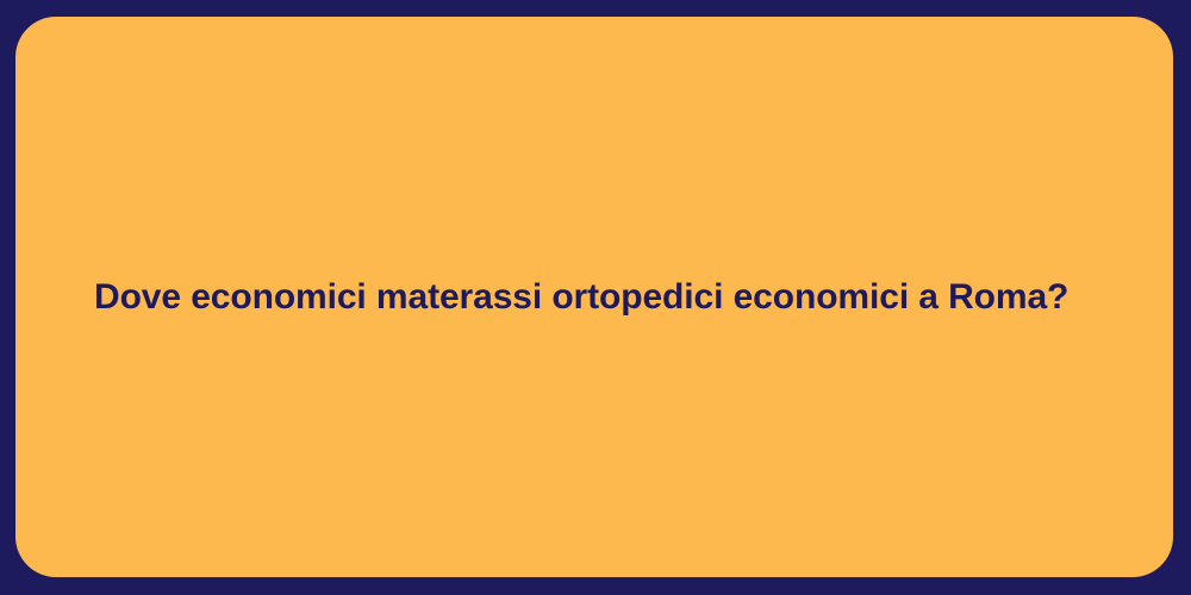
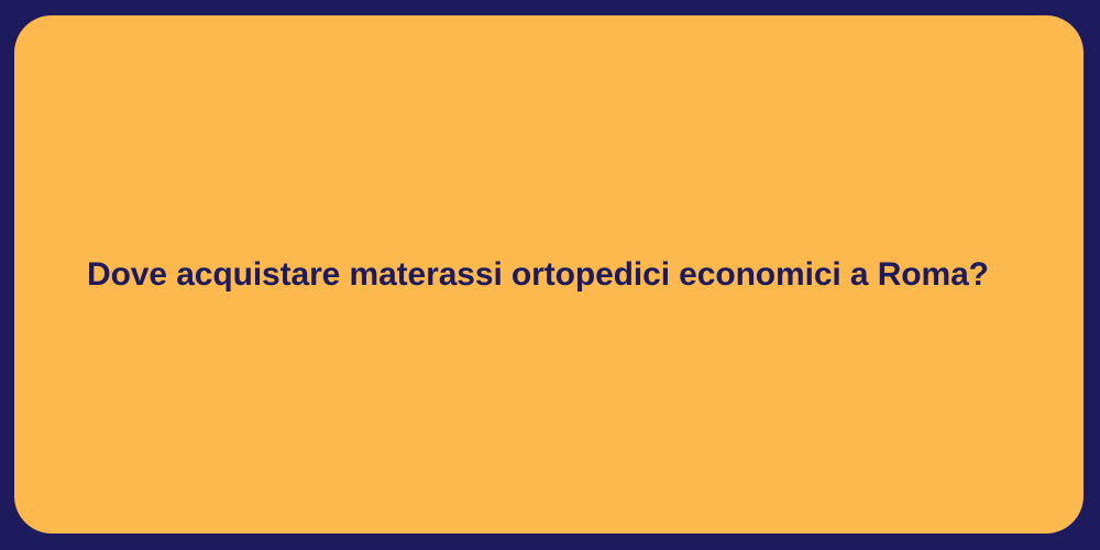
- Dove economici materassi ortopedici economici a Roma?
+ Dove acquistare materassi ortopedici economici a Roma?
